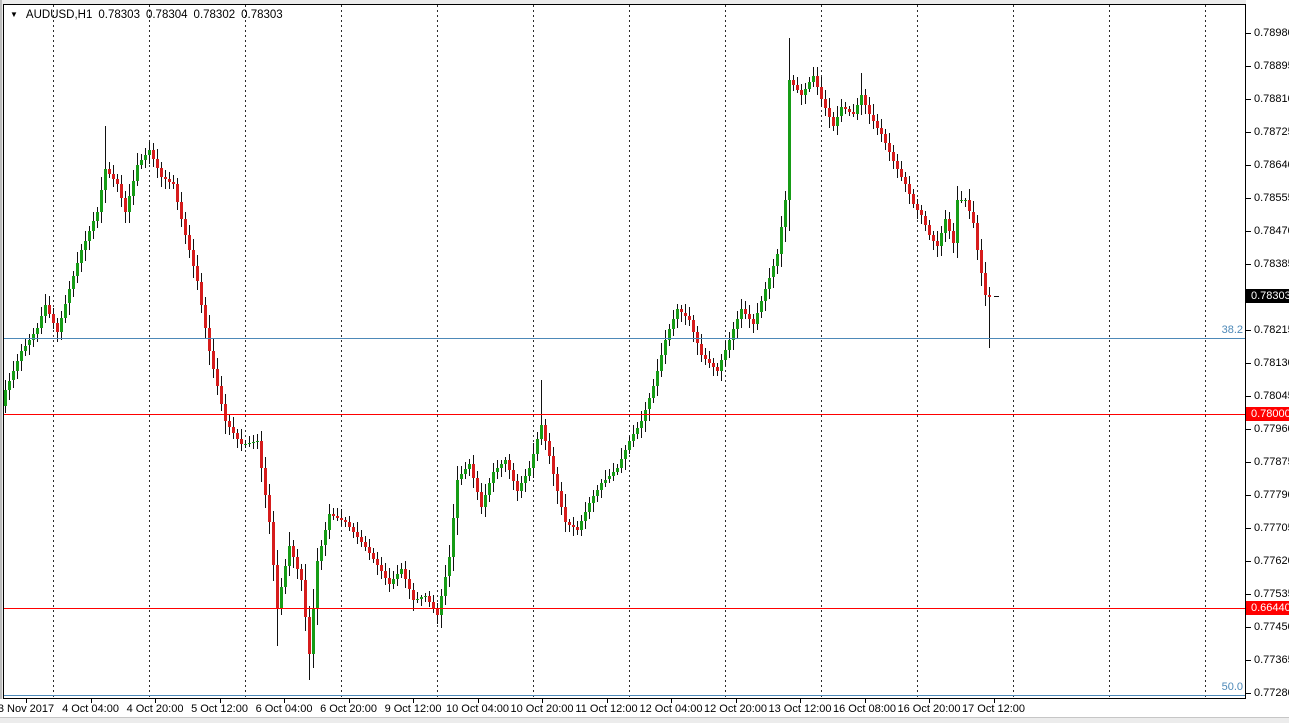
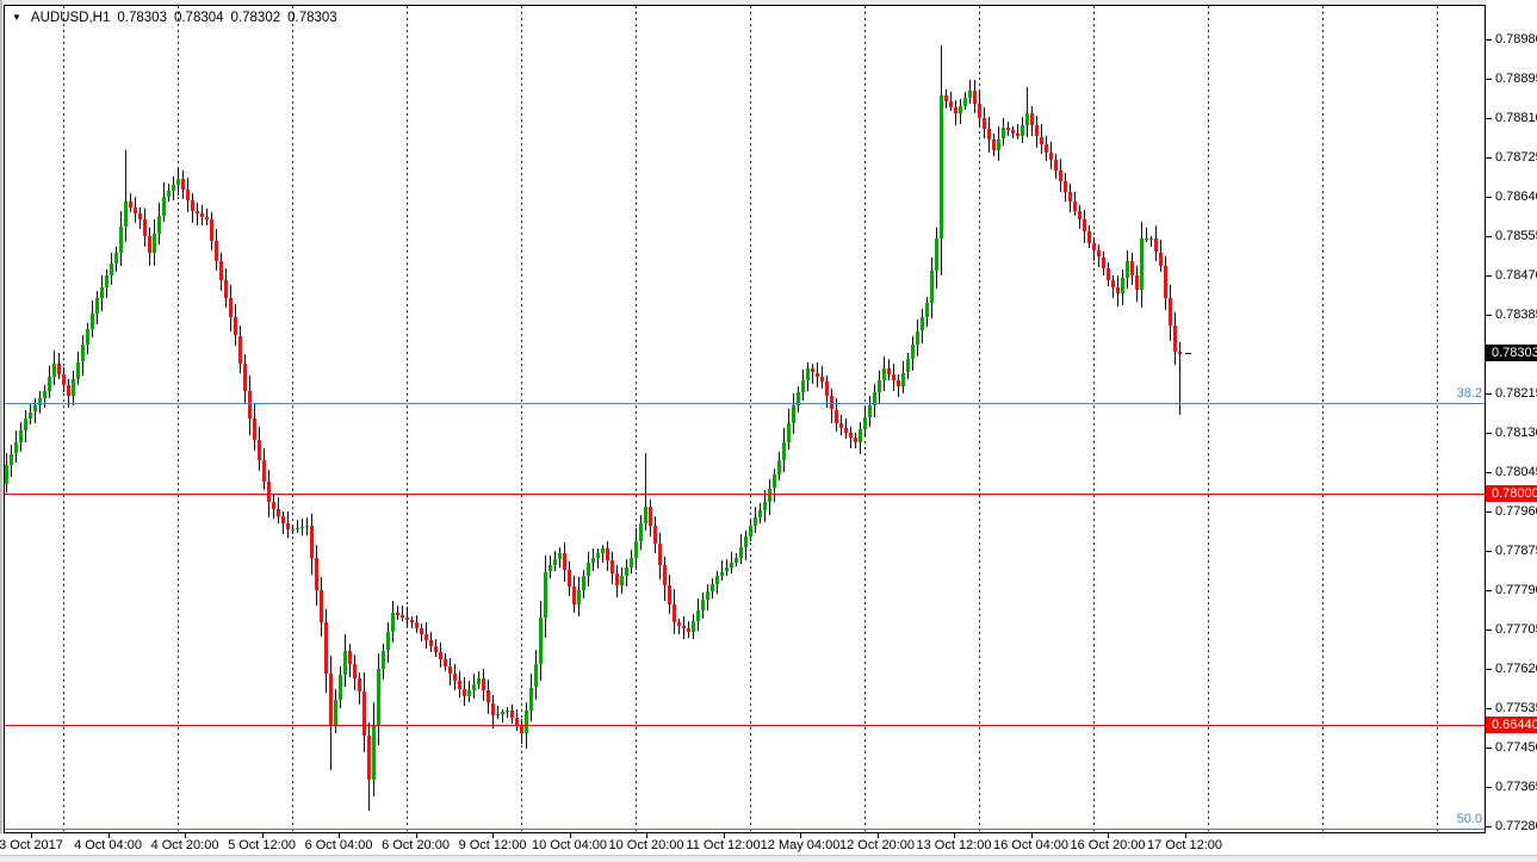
  ▼
  AUDUSD,H1
  0.78303
  0.78304
  0.78302
  0.78303
  38.2
  50.0
  0.7898
  0.7889
  0.7881
  0.7872
  0.7864
  0.7855
  0.7847
  0.7838
  0.7821
  0.7813
  0.7804
  0.7796
  0.7787
  0.7779
  0.7770
  0.7762
  0.7753
  0.7745
  0.7736
  0.7728
  0.78000
  0.66440
  0.78303
- 3 Nov 2017
+ 3 Oct 2017
  4 Oct 04:00
  4 Oct 20:00
  5 Oct 12:00
  6 Oct 04:00
  6 Oct 20:00
  9 Oct 12:00
  10 Oct 04:00
  10 Oct 20:00
  11 Oct 12:00
- 12 Oct 04:00
+ 12 May 04:00
  12 Oct 20:00
  13 Oct 12:00
- 16 Oct 08:00
+ 16 Oct 04:00
  16 Oct 20:00
  17 Oct 12:00
